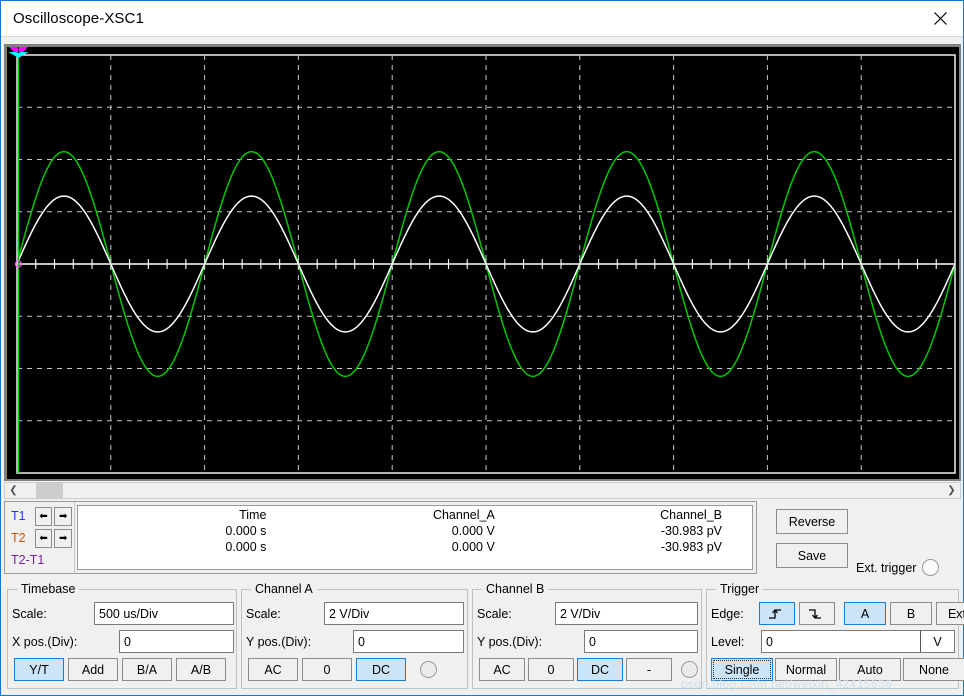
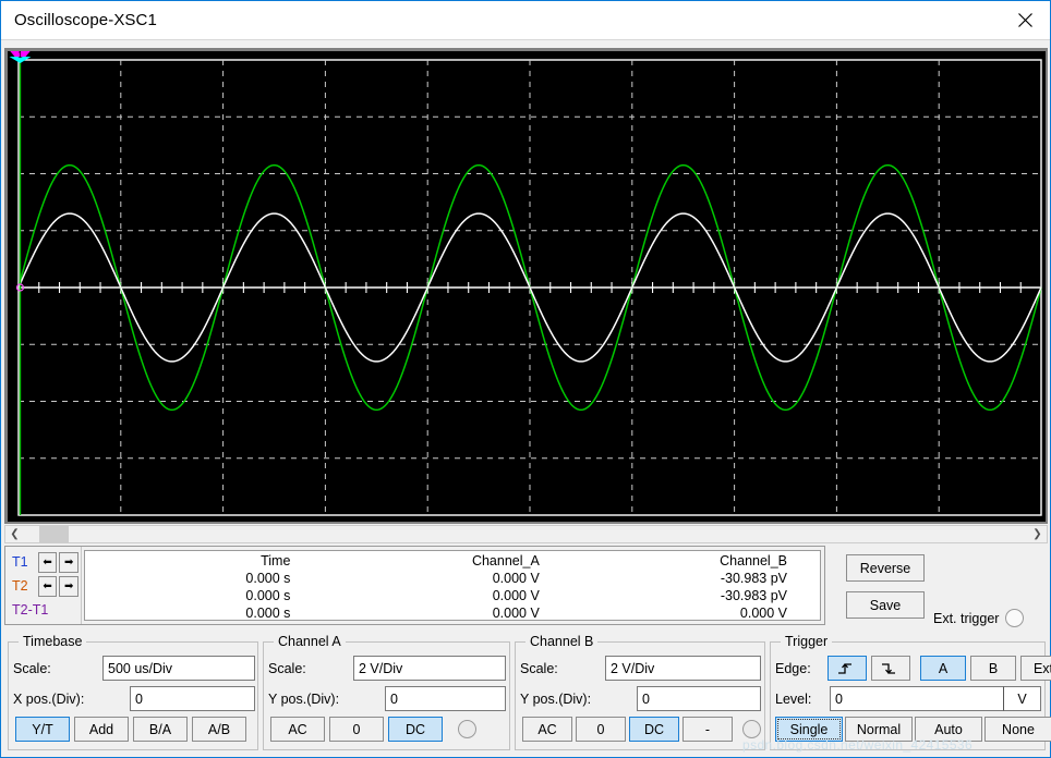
  Oscilloscope-XSC1
  1
  ❮
  ❯
  T1
  ⬅
  ➡
  T2
  ⬅
  ➡
  T2-T1
  Time	Channel_A	Channel_B
  0.000 s	0.000 V	-30.983 pV
  0.000 s	0.000 V	-30.983 pV
+ 0.000 s	0.000 V	0.000 V
  Reverse
  Save
  Ext. trigger
  Timebase
  Scale:
  500 us/Div
  X pos.(Div):
  0
  Y/T
  Add
  B/A
  A/B
  Channel A
  Scale:
  2 V/Div
  Y pos.(Div):
  0
  AC
  0
  DC
  Channel B
  Scale:
  2 V/Div
  Y pos.(Div):
  0
  AC
  0
  DC
  -
  Trigger
  Edge:
  A
  B
  Level:
  0
  V
  Single
  Normal
  Auto
  None
  psdn.blog.csdn.net/weixin_42415536
